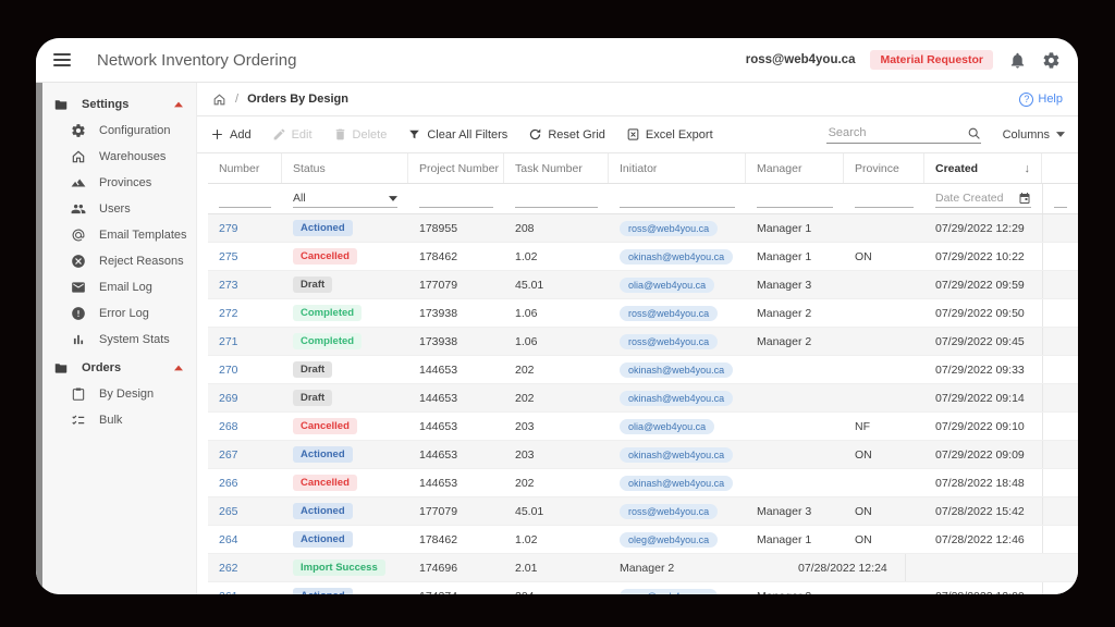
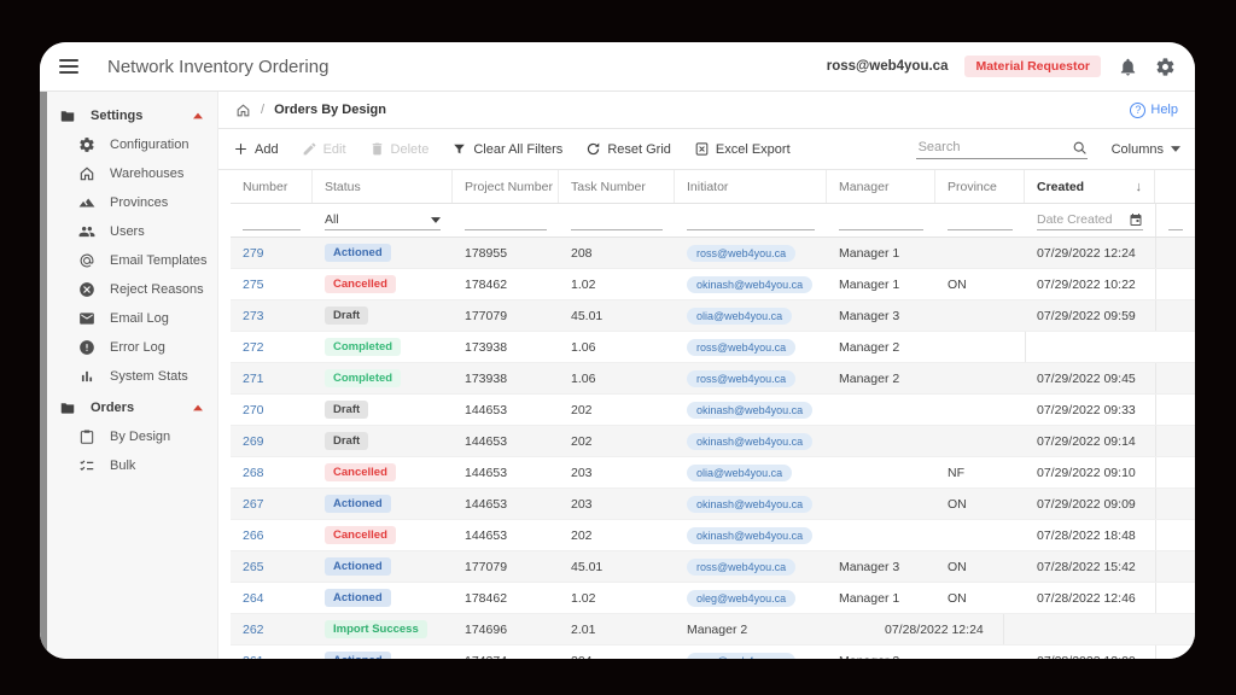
  Network Inventory Ordering
  ross@web4you.ca
  Material Requestor
  Settings
  Configuration
  Warehouses
  Provinces
  Users
  Email Templates
  Reject Reasons
  Email Log
  Error Log
  System Stats
  Orders
  By Design
  Bulk
  /
  Orders By Design
  ?
  Help
  Add
  Edit
  Delete
  Clear All Filters
  Reset Grid
  Excel Export
  Search
  Columns
  Number
  Status
  Project Number
  Task Number
  Initiator
  Manager
  Province
  Created
  ↓
  All
  Date Created
  279
  Actioned
  178955
  208
  ross@web4you.ca
  Manager 1
- 07/29/2022 12:29
+ 07/29/2022 12:24
  275
  Cancelled
  178462
  1.02
  okinash@web4you.ca
  Manager 1
  ON
  07/29/2022 10:22
  273
  Draft
  177079
  45.01
  olia@web4you.ca
  Manager 3
  07/29/2022 09:59
  272
  Completed
  173938
  1.06
  ross@web4you.ca
  Manager 2
- 07/29/2022 09:50
  271
  Completed
  173938
  1.06
  ross@web4you.ca
  Manager 2
  07/29/2022 09:45
  270
  Draft
  144653
  202
  okinash@web4you.ca
  07/29/2022 09:33
  269
  Draft
  144653
  202
  okinash@web4you.ca
  07/29/2022 09:14
  268
  Cancelled
  144653
  203
  olia@web4you.ca
  NF
  07/29/2022 09:10
  267
  Actioned
  144653
  203
  okinash@web4you.ca
  ON
  07/29/2022 09:09
  266
  Cancelled
  144653
  202
  okinash@web4you.ca
  07/28/2022 18:48
  265
  Actioned
  177079
  45.01
  ross@web4you.ca
  Manager 3
  ON
  07/28/2022 15:42
  264
  Actioned
  178462
  1.02
  oleg@web4you.ca
  Manager 1
  ON
  07/28/2022 12:46
  262
  Import Success
  174696
  2.01
  Manager 2
  07/28/2022 12:24
